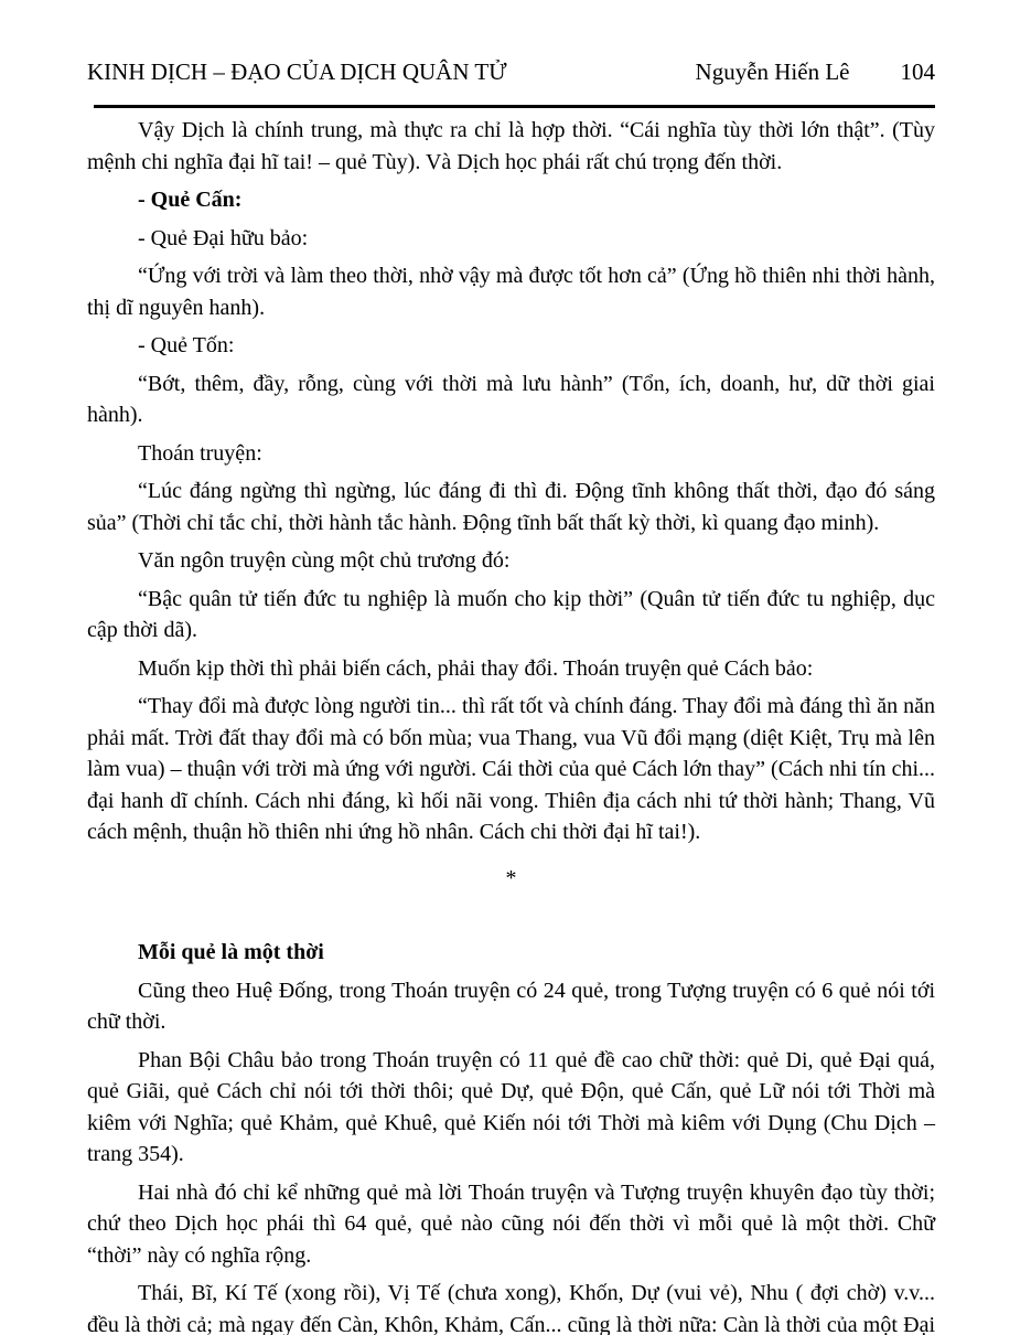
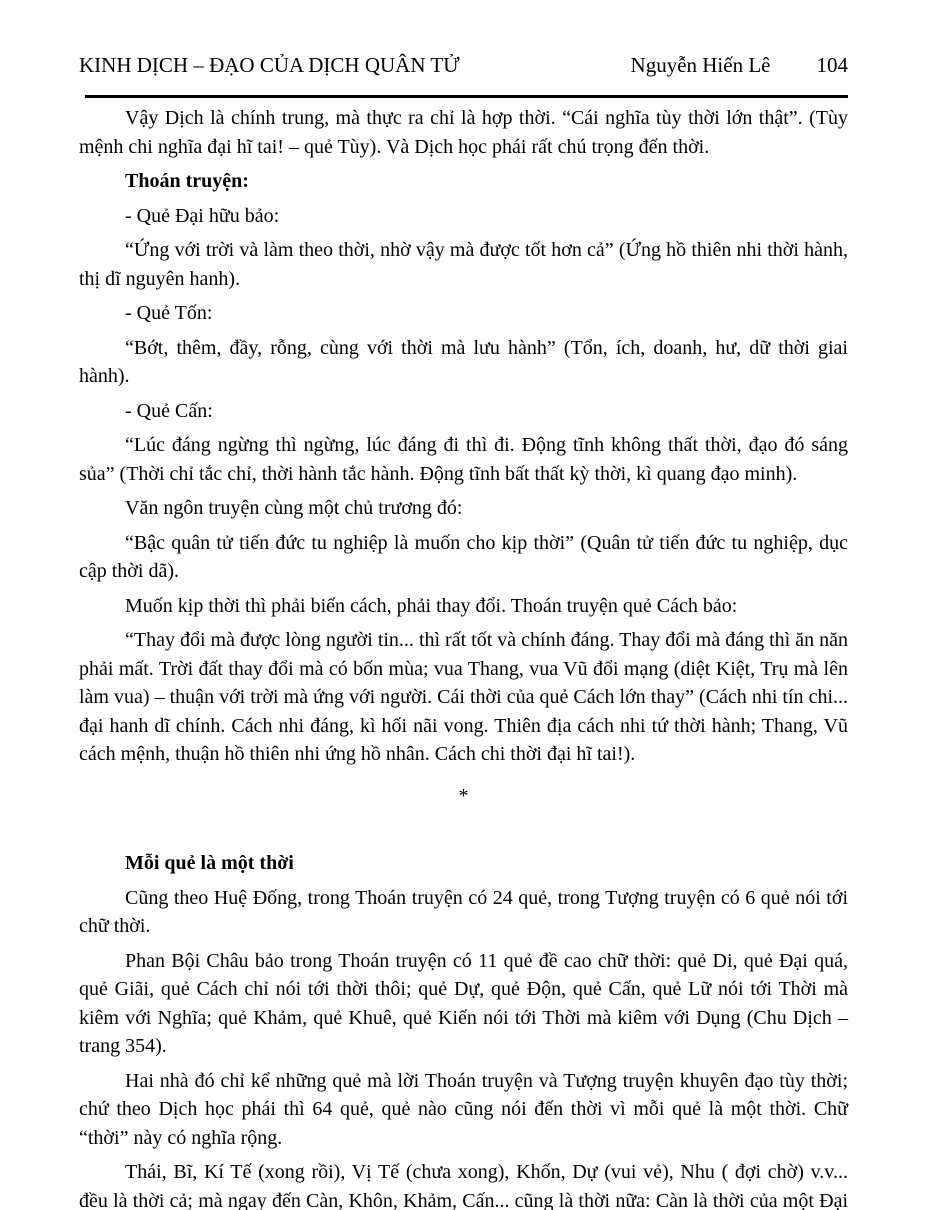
  KINH DỊCH – ĐẠO CỦA DỊCH QUÂN TỬ
  Nguyễn Hiến Lê
  104
  Vậy Dịch là chính trung, mà thực ra chỉ là hợp thời. “Cái nghĩa tùy thời lớn thật”. (Tùy mệnh chi nghĩa đại hĩ tai! – quẻ Tùy). Và Dịch học phái rất chú trọng đến thời.
- - Quẻ Cấn:
+ Thoán truyện:
  - Quẻ Đại hữu bảo:
  “Ứng với trời và làm theo thời, nhờ vậy mà được tốt hơn cả” (Ứng hồ thiên nhi thời hành, thị dĩ nguyên hanh).
  - Quẻ Tốn:
  “Bớt, thêm, đầy, rỗng, cùng với thời mà lưu hành” (Tổn, ích, doanh, hư, dữ thời giai hành).
- Thoán truyện:
+ - Quẻ Cấn:
  “Lúc đáng ngừng thì ngừng, lúc đáng đi thì đi. Động tĩnh không thất thời, đạo đó sáng sủa” (Thời chỉ tắc chỉ, thời hành tắc hành. Động tĩnh bất thất kỳ thời, kì quang đạo minh).
  Văn ngôn truyện cùng một chủ trương đó:
  “Bậc quân tử tiến đức tu nghiệp là muốn cho kịp thời” (Quân tử tiến đức tu nghiệp, dục cập thời dã).
  Muốn kịp thời thì phải biến cách, phải thay đổi. Thoán truyện quẻ Cách bảo:
  “Thay đổi mà được lòng người tin... thì rất tốt và chính đáng. Thay đổi mà đáng thì ăn năn phải mất. Trời đất thay đổi mà có bốn mùa; vua Thang, vua Vũ đổi mạng (diệt Kiệt, Trụ mà lên làm vua) – thuận với trời mà ứng với người. Cái thời của quẻ Cách lớn thay” (Cách nhi tín chi... đại hanh dĩ chính. Cách nhi đáng, kì hối nãi vong. Thiên địa cách nhi tứ thời hành; Thang, Vũ cách mệnh, thuận hồ thiên nhi ứng hồ nhân. Cách chi thời đại hĩ tai!).
  *
  Mỗi quẻ là một thời
  Cũng theo Huệ Đống, trong Thoán truyện có 24 quẻ, trong Tượng truyện có 6 quẻ nói tới chữ thời.
  Phan Bội Châu bảo trong Thoán truyện có 11 quẻ đề cao chữ thời: quẻ Di, quẻ Đại quá, quẻ Giãi, quẻ Cách chỉ nói tới thời thôi; quẻ Dự, quẻ Độn, quẻ Cấn, quẻ Lữ nói tới Thời mà kiêm với Nghĩa; quẻ Khảm, quẻ Khuê, quẻ Kiến nói tới Thời mà kiêm với Dụng (Chu Dịch – trang 354).
  Hai nhà đó chỉ kể những quẻ mà lời Thoán truyện và Tượng truyện khuyên đạo tùy thời; chứ theo Dịch học phái thì 64 quẻ, quẻ nào cũng nói đến thời vì mỗi quẻ là một thời. Chữ “thời” này có nghĩa rộng.
  Thái, Bĩ, Kí Tế (xong rồi), Vị Tế (chưa xong), Khốn, Dự (vui vẻ), Nhu ( đợi chờ) v.v... đều là thời cả; mà ngay đến Càn, Khôn, Khảm, Cấn... cũng là thời nữa: Càn là thời của một Đại
